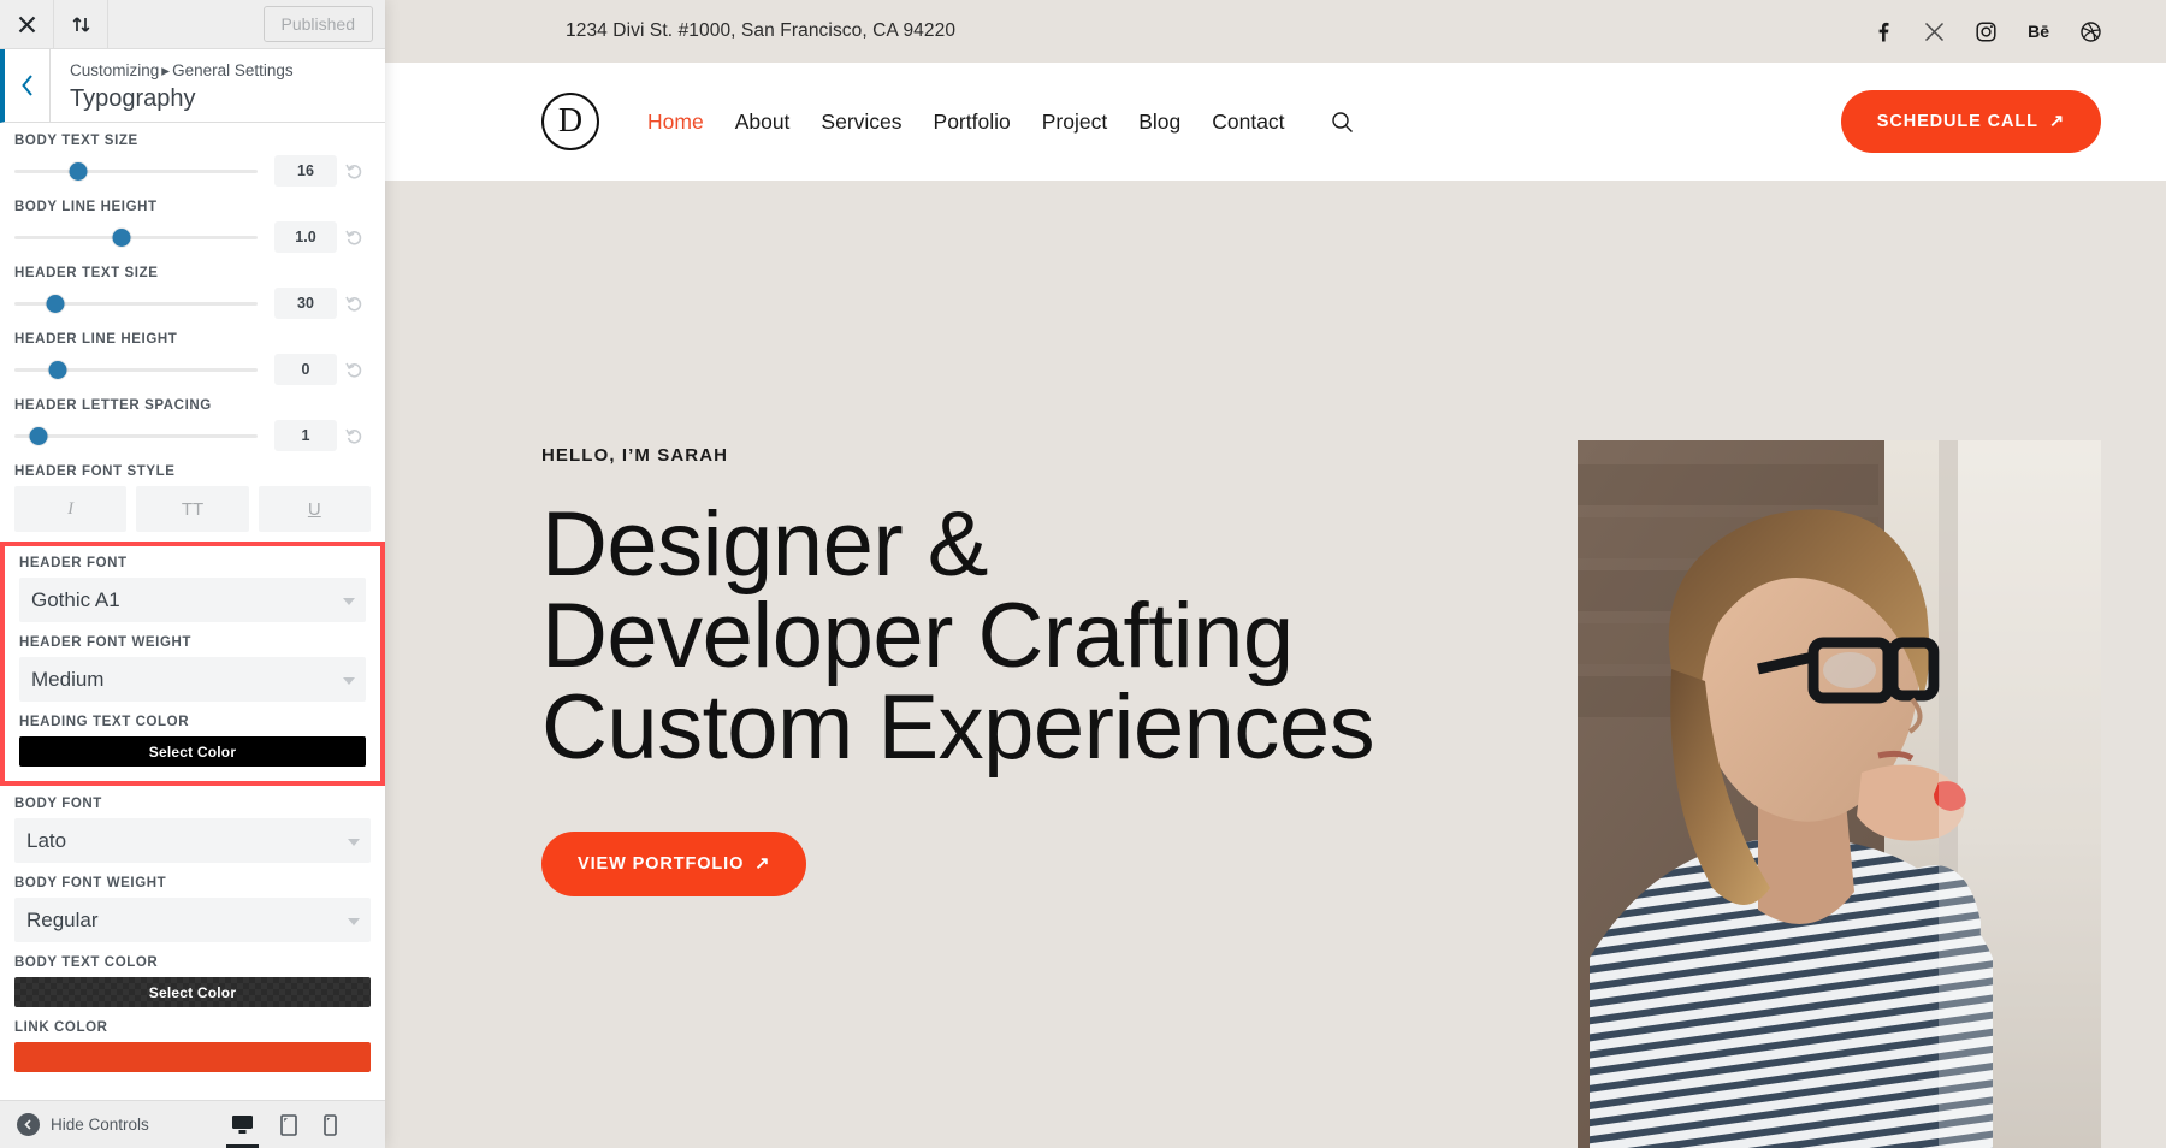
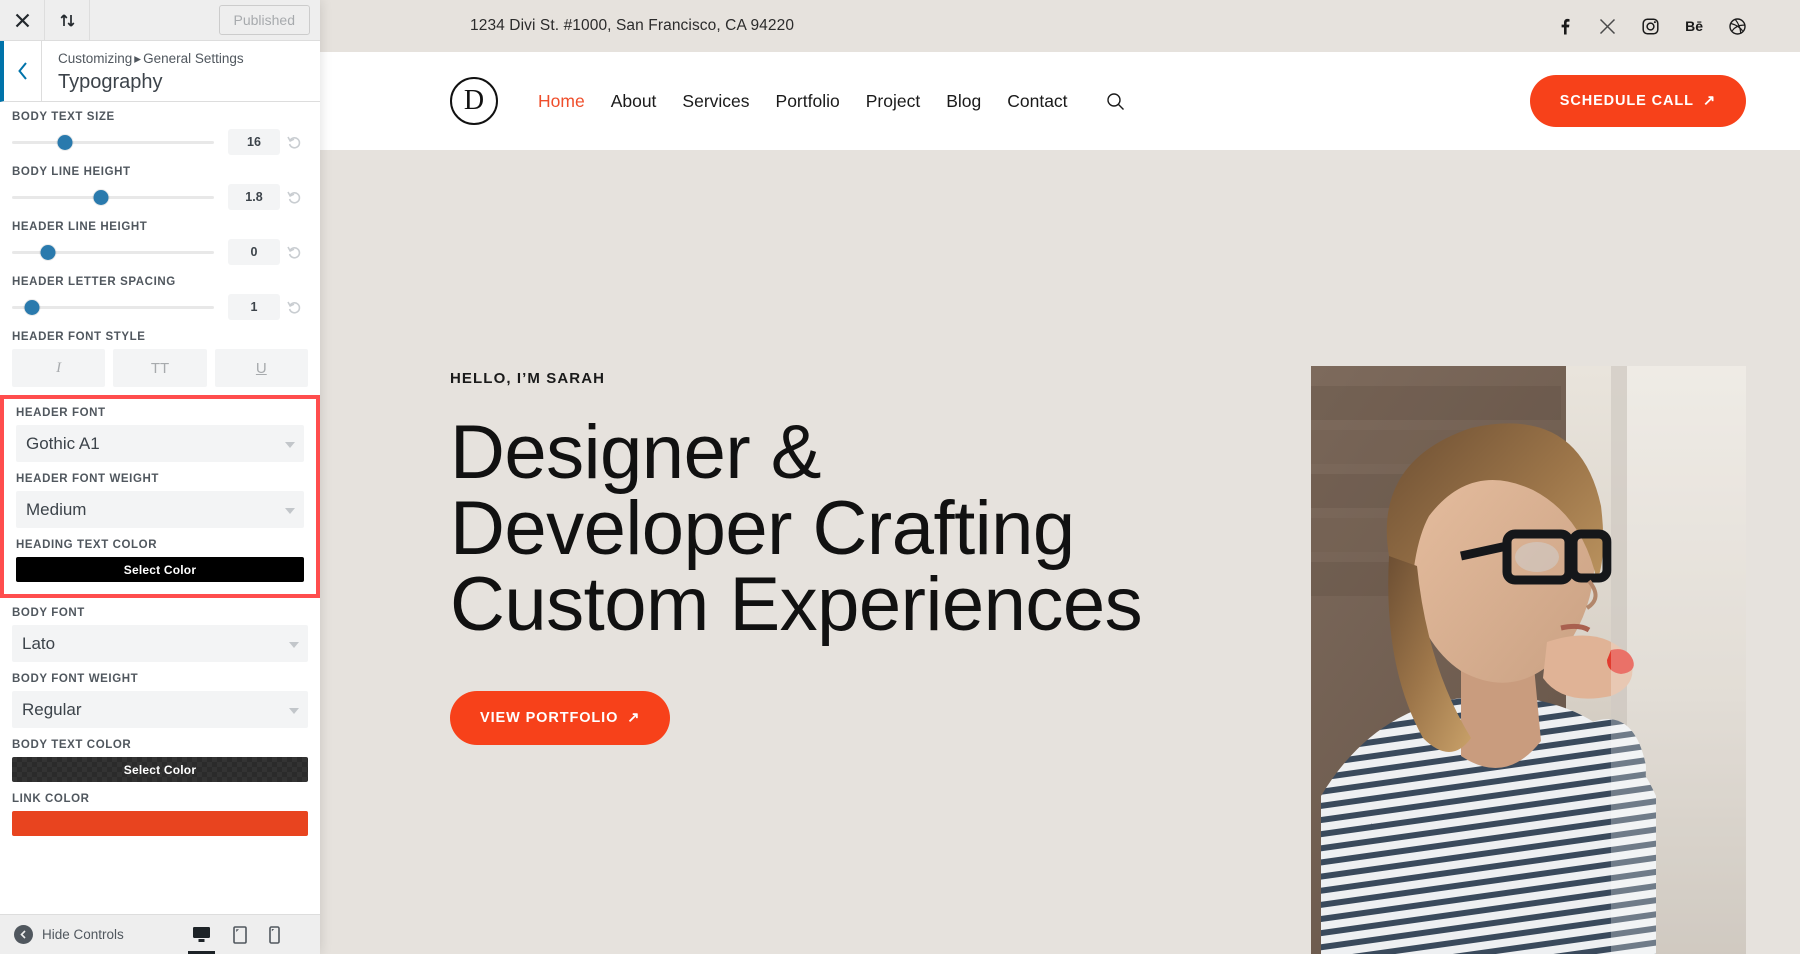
  Published
  Customizing ▸ General Settings
  Typography
  BODY TEXT SIZE
  16
  BODY LINE HEIGHT
- 1.0
+ 1.8
- HEADER TEXT SIZE
- 30
  HEADER LINE HEIGHT
  0
  HEADER LETTER SPACING
  1
  HEADER FONT STYLE
  I
  TT
  U
  HEADER FONT
  Gothic A1
  HEADER FONT WEIGHT
  Medium
  HEADING TEXT COLOR
  Select Color
  BODY FONT
  Lato
  BODY FONT WEIGHT
  Regular
  BODY TEXT COLOR
  Select Color
  LINK COLOR
  Hide Controls
  1234 Divi St. #1000, San Francisco, CA 94220
  Bē
  D
  Home
  About
  Services
  Portfolio
  Project
  Blog
  Contact
  SCHEDULE CALL
  ↗
  HELLO, I’M SARAH
  Designer & Developer Crafting Custom Experiences
  VIEW PORTFOLIO
  ↗
